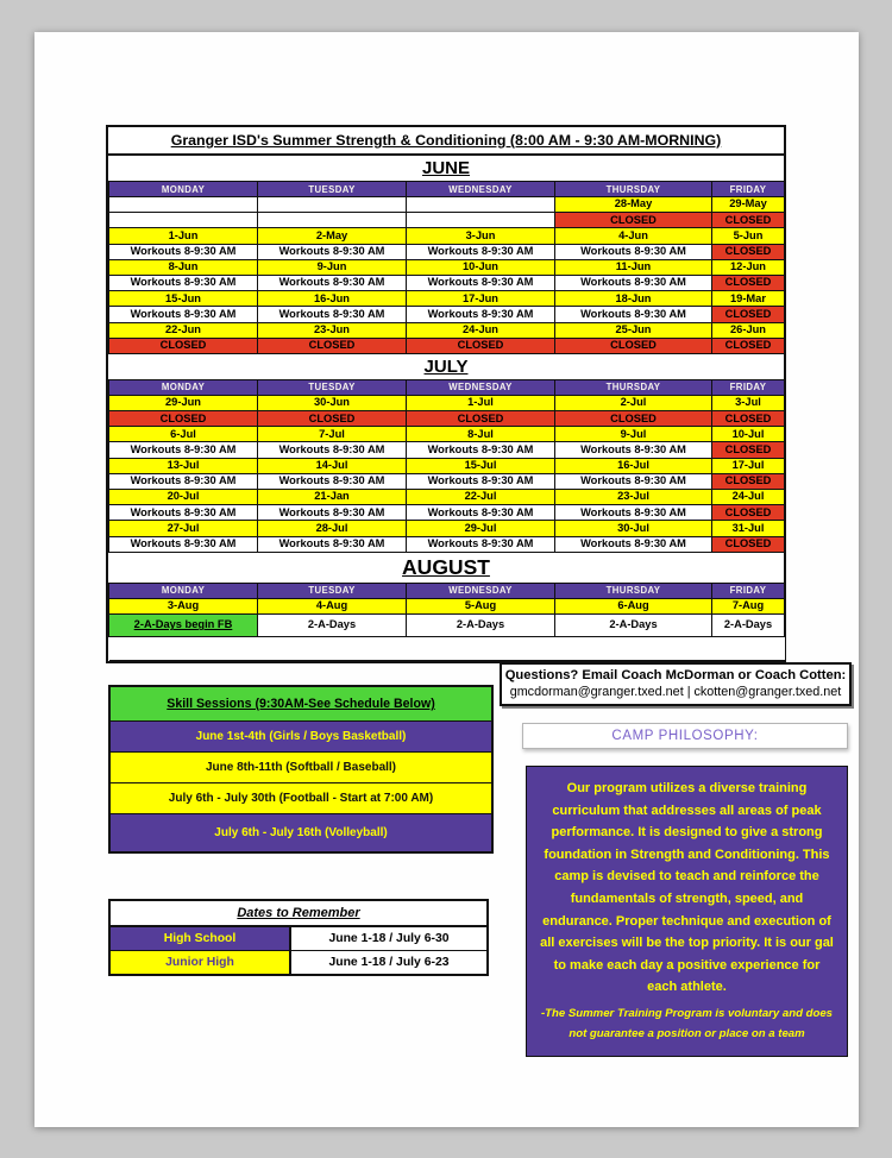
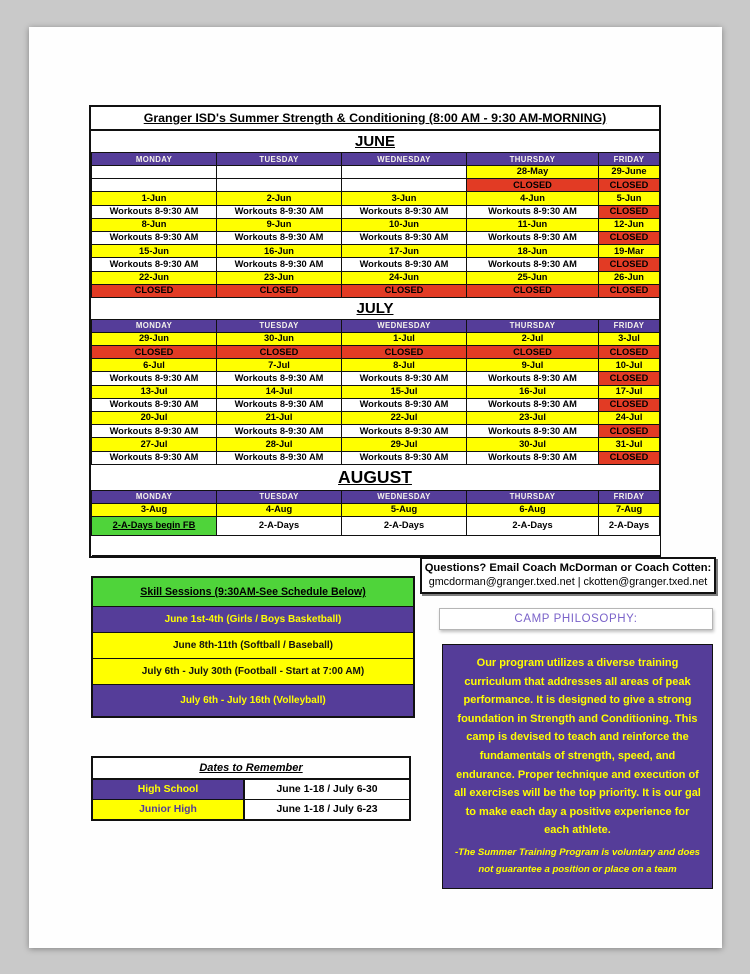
  Granger ISD's Summer Strength & Conditioning (8:00 AM - 9:30 AM-MORNING)
  JUNE
  MONDAY	TUESDAY	WEDNESDAY	THURSDAY	FRIDAY
- 			28-May	29-May
+ 			28-May	29-June
  			CLOSED	CLOSED
- 1-Jun	2-May	3-Jun	4-Jun	5-Jun
+ 1-Jun	2-Jun	3-Jun	4-Jun	5-Jun
  Workouts 8-9:30 AM	Workouts 8-9:30 AM	Workouts 8-9:30 AM	Workouts 8-9:30 AM	CLOSED
  8-Jun	9-Jun	10-Jun	11-Jun	12-Jun
  Workouts 8-9:30 AM	Workouts 8-9:30 AM	Workouts 8-9:30 AM	Workouts 8-9:30 AM	CLOSED
  15-Jun	16-Jun	17-Jun	18-Jun	19-Mar
  Workouts 8-9:30 AM	Workouts 8-9:30 AM	Workouts 8-9:30 AM	Workouts 8-9:30 AM	CLOSED
  22-Jun	23-Jun	24-Jun	25-Jun	26-Jun
  CLOSED	CLOSED	CLOSED	CLOSED	CLOSED
  JULY
  MONDAY	TUESDAY	WEDNESDAY	THURSDAY	FRIDAY
  29-Jun	30-Jun	1-Jul	2-Jul	3-Jul
  CLOSED	CLOSED	CLOSED	CLOSED	CLOSED
  6-Jul	7-Jul	8-Jul	9-Jul	10-Jul
  Workouts 8-9:30 AM	Workouts 8-9:30 AM	Workouts 8-9:30 AM	Workouts 8-9:30 AM	CLOSED
  13-Jul	14-Jul	15-Jul	16-Jul	17-Jul
  Workouts 8-9:30 AM	Workouts 8-9:30 AM	Workouts 8-9:30 AM	Workouts 8-9:30 AM	CLOSED
- 20-Jul	21-Jan	22-Jul	23-Jul	24-Jul
+ 20-Jul	21-Jul	22-Jul	23-Jul	24-Jul
  Workouts 8-9:30 AM	Workouts 8-9:30 AM	Workouts 8-9:30 AM	Workouts 8-9:30 AM	CLOSED
  27-Jul	28-Jul	29-Jul	30-Jul	31-Jul
  Workouts 8-9:30 AM	Workouts 8-9:30 AM	Workouts 8-9:30 AM	Workouts 8-9:30 AM	CLOSED
  AUGUST
  MONDAY	TUESDAY	WEDNESDAY	THURSDAY	FRIDAY
  3-Aug	4-Aug	5-Aug	6-Aug	7-Aug
  2-A-Days begin FB	2-A-Days	2-A-Days	2-A-Days	2-A-Days
  Skill Sessions (9:30AM-See Schedule Below)
  June 1st-4th (Girls / Boys Basketball)
  June 8th-11th (Softball / Baseball)
  July 6th - July 30th (Football - Start at 7:00 AM)
  July 6th - July 16th (Volleyball)
  Dates to Remember
  High School
  June 1-18 / July 6-30
  Junior High
  June 1-18 / July 6-23
  Questions? Email Coach McDorman or Coach Cotten:
  gmcdorman@granger.txed.net | ckotten@granger.txed.net
  CAMP PHILOSOPHY:
  Our program utilizes a diverse training curriculum that addresses all areas of peak performance. It is designed to give a strong foundation in Strength and Conditioning. This camp is devised to teach and reinforce the fundamentals of strength, speed, and endurance. Proper technique and execution of all exercises will be the top priority. It is our gal to make each day a positive experience for each athlete.
  -The Summer Training Program is voluntary and does not guarantee a position or place on a team
